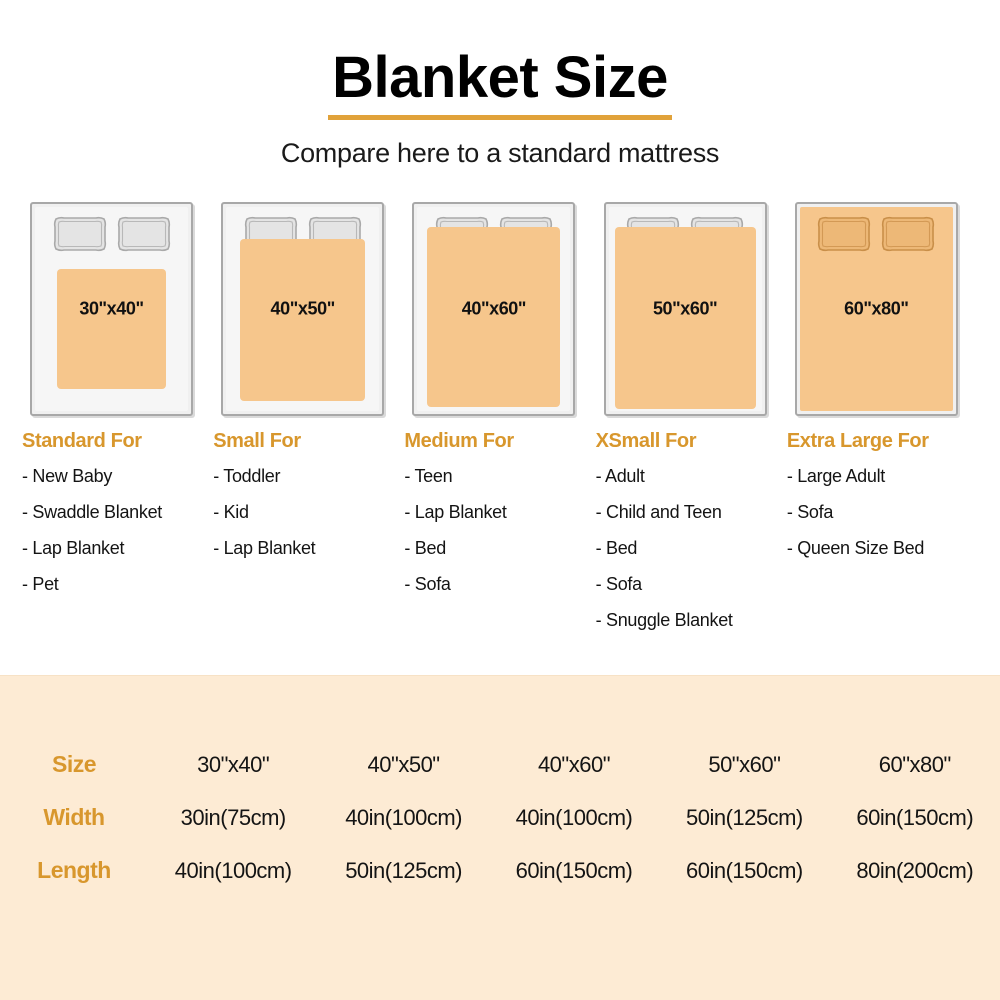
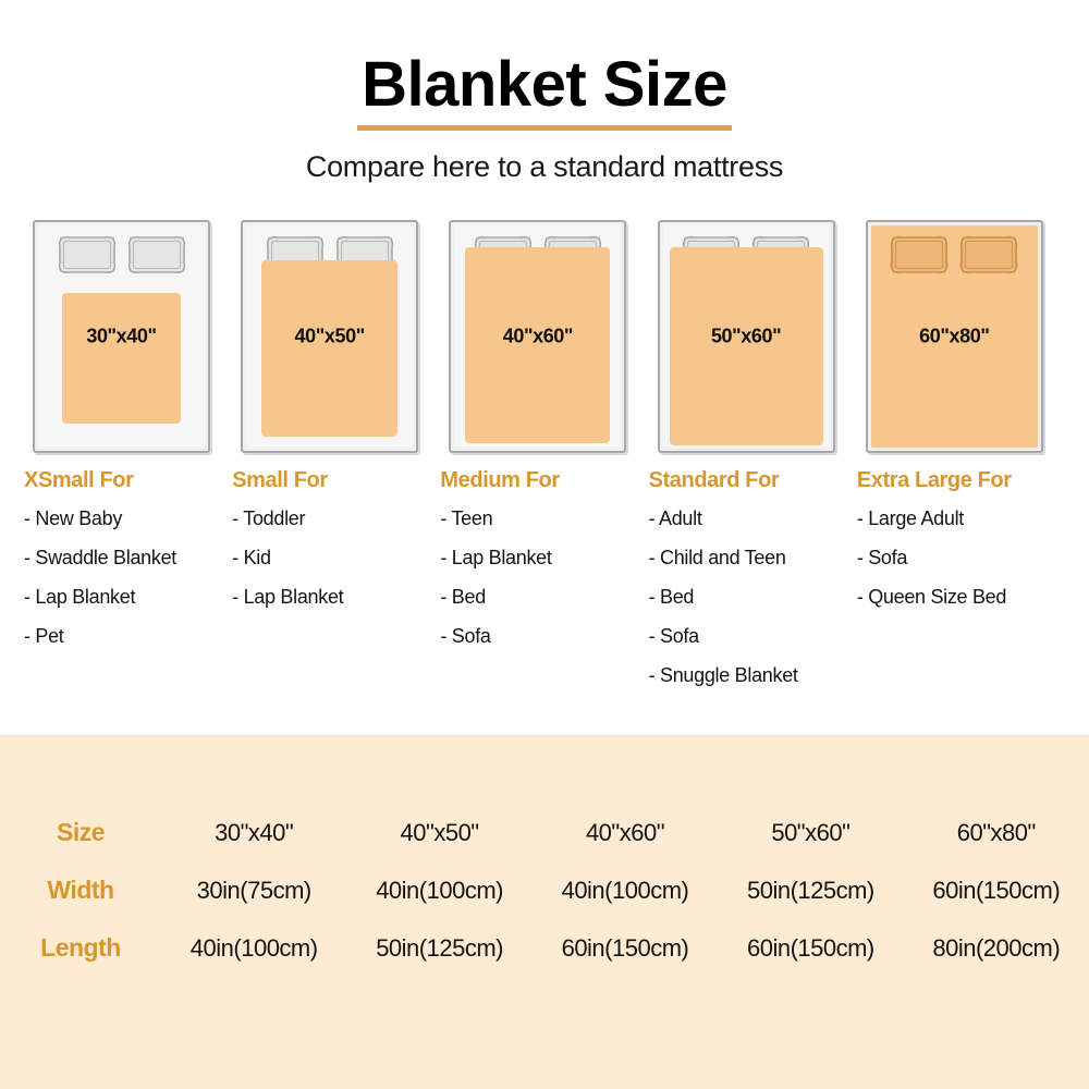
  Blanket Size
  Compare here to a standard mattress
  30"x40"
  40"x50"
  40"x60"
  50"x60"
  60"x80"
- Standard For
+ XSmall For
  - New Baby
  - Swaddle Blanket
  - Lap Blanket
  - Pet
  Small For
  - Toddler
  - Kid
  - Lap Blanket
  Medium For
  - Teen
  - Lap Blanket
  - Bed
  - Sofa
- XSmall For
+ Standard For
  - Adult
  - Child and Teen
  - Bed
  - Sofa
  - Snuggle Blanket
  Extra Large For
  - Large Adult
  - Sofa
  - Queen Size Bed
  Size	30"x40"	40"x50"	40"x60"	50"x60"	60"x80"
  Width	30in(75cm)	40in(100cm)	40in(100cm)	50in(125cm)	60in(150cm)
  Length	40in(100cm)	50in(125cm)	60in(150cm)	60in(150cm)	80in(200cm)
